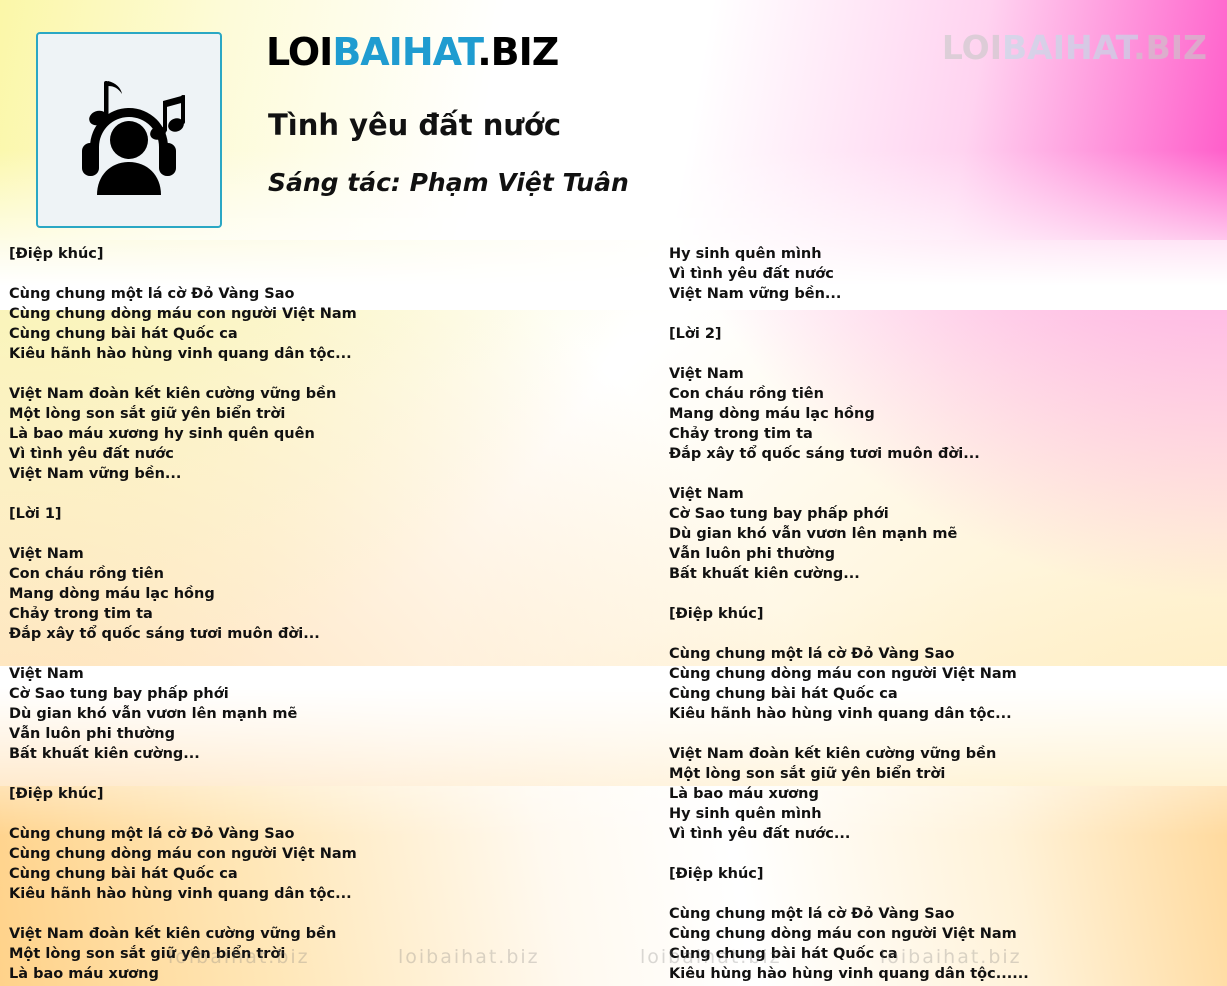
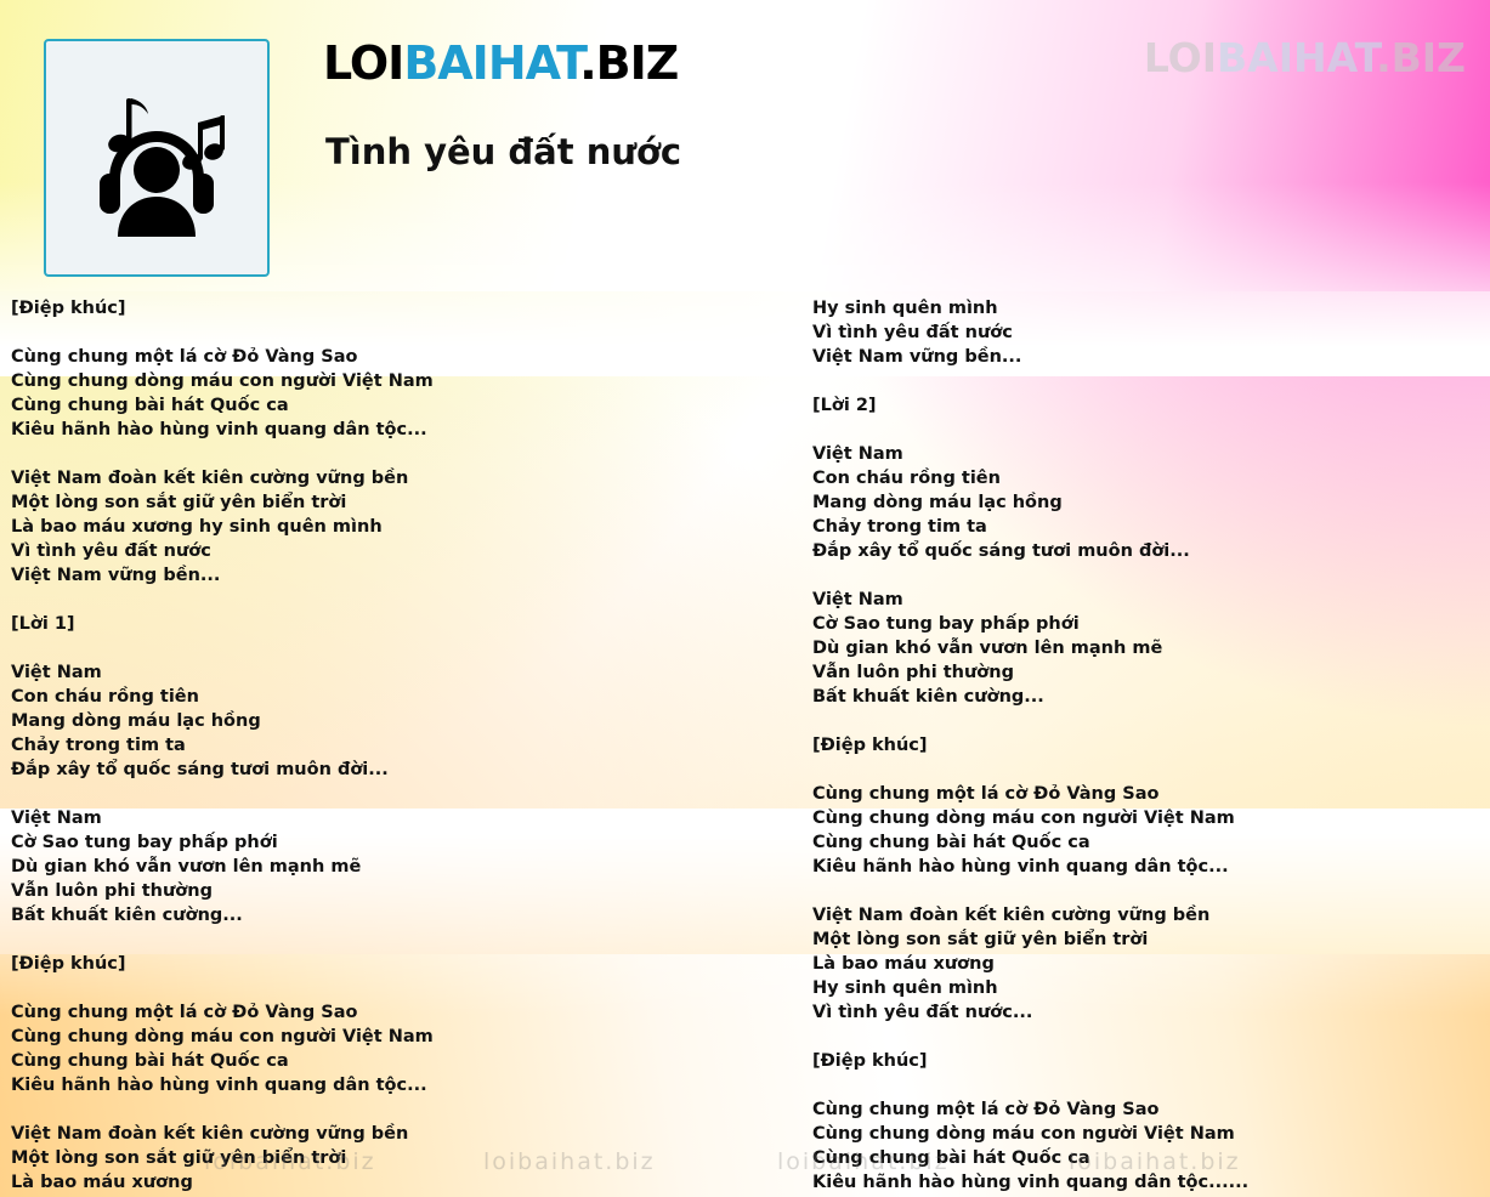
  LOIBAIHAT.BIZ
  Tình yêu đất nước
- Sáng tác: Phạm Việt Tuân
  LOIBAIHAT.BIZ
  [Điệp khúc]
  Cùng chung một lá cờ Đỏ Vàng Sao
  Cùng chung dòng máu con người Việt Nam
  Cùng chung bài hát Quốc ca
  Kiêu hãnh hào hùng vinh quang dân tộc...
  Việt Nam đoàn kết kiên cường vững bền
  Một lòng son sắt giữ yên biển trời
- Là bao máu xương hy sinh quên quên
+ Là bao máu xương hy sinh quên mình
  Vì tình yêu đất nước
  Việt Nam vững bền...
  [Lời 1]
  Việt Nam
  Con cháu rồng tiên
  Mang dòng máu lạc hồng
  Chảy trong tim ta
  Đắp xây tổ quốc sáng tươi muôn đời...
  Việt Nam
  Cờ Sao tung bay phấp phới
  Dù gian khó vẫn vươn lên mạnh mẽ
  Vẫn luôn phi thường
  Bất khuất kiên cường...
  [Điệp khúc]
  Cùng chung một lá cờ Đỏ Vàng Sao
  Cùng chung dòng máu con người Việt Nam
  Cùng chung bài hát Quốc ca
  Kiêu hãnh hào hùng vinh quang dân tộc...
  Việt Nam đoàn kết kiên cường vững bền
  Một lòng son sắt giữ yên biển trời
  Là bao máu xương
  Hy sinh quên mình
  Vì tình yêu đất nước
  Việt Nam vững bền...
  [Lời 2]
  Việt Nam
  Con cháu rồng tiên
  Mang dòng máu lạc hồng
  Chảy trong tim ta
  Đắp xây tổ quốc sáng tươi muôn đời...
  Việt Nam
  Cờ Sao tung bay phấp phới
  Dù gian khó vẫn vươn lên mạnh mẽ
  Vẫn luôn phi thường
  Bất khuất kiên cường...
  [Điệp khúc]
  Cùng chung một lá cờ Đỏ Vàng Sao
  Cùng chung dòng máu con người Việt Nam
  Cùng chung bài hát Quốc ca
  Kiêu hãnh hào hùng vinh quang dân tộc...
  Việt Nam đoàn kết kiên cường vững bền
  Một lòng son sắt giữ yên biển trời
  Là bao máu xương
  Hy sinh quên mình
  Vì tình yêu đất nước...
  [Điệp khúc]
  Cùng chung một lá cờ Đỏ Vàng Sao
  Cùng chung dòng máu con người Việt Nam
  Cùng chung bài hát Quốc ca
- Kiêu hùng hào hùng vinh quang dân tộc......
+ Kiêu hãnh hào hùng vinh quang dân tộc......
  loibaihat.biz
  loibaihat.biz
  loibaihat.biz
  loibaihat.biz
